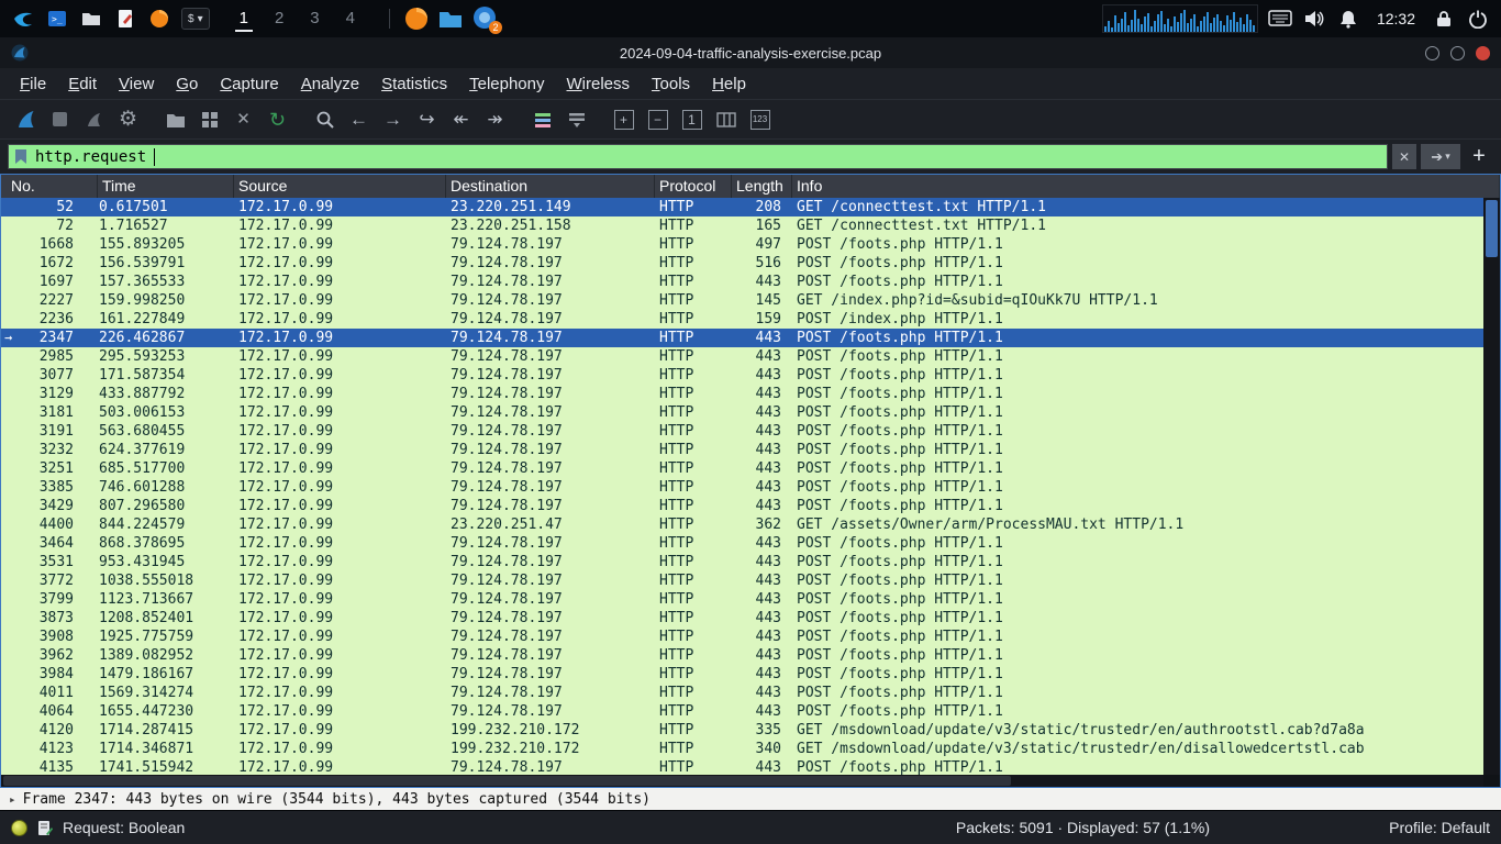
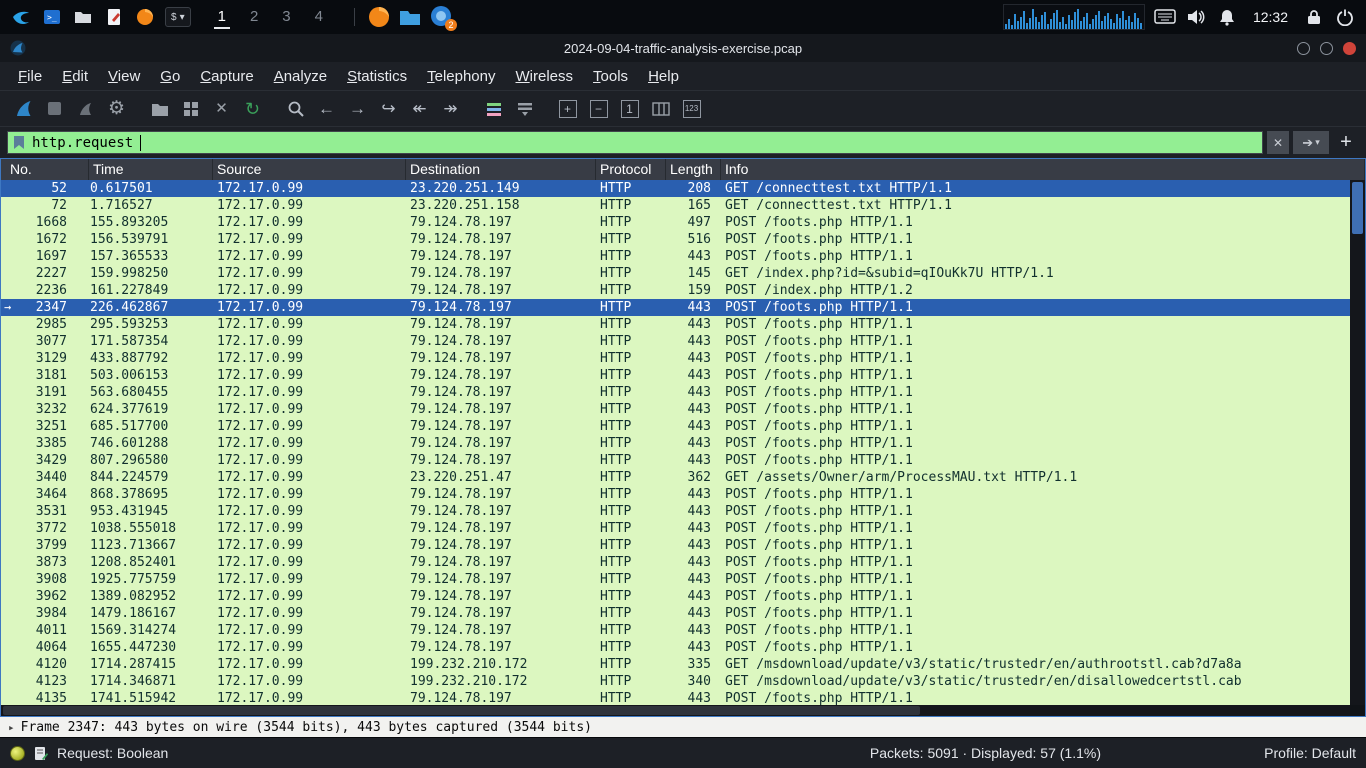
  >_
  $
  ▾
  1
  2
  3
  4
  2
  12:32
  2024-09-04-traffic-analysis-exercise.pcap
  File
  Edit
  View
  Go
  Capture
  Analyze
  Statistics
  Telephony
  Wireless
  Tools
  Help
  ⚙
  ✕
  ↻
  ←
  →
  ↪
  ↞
  ↠
  +
  −
  1
  123
  http.request
  ✕
  ➔
  ▾
  +
  No.
  Time
  Source
  Destination
  Protocol
  Length
  Info
  52
  0.617501
  172.17.0.99
  23.220.251.149
  HTTP
  208
  GET /connecttest.txt HTTP/1.1
  72
  1.716527
  172.17.0.99
  23.220.251.158
  HTTP
  165
  GET /connecttest.txt HTTP/1.1
  1668
  155.893205
  172.17.0.99
  79.124.78.197
  HTTP
  497
  POST /foots.php HTTP/1.1
  1672
  156.539791
  172.17.0.99
  79.124.78.197
  HTTP
  516
  POST /foots.php HTTP/1.1
  1697
  157.365533
  172.17.0.99
  79.124.78.197
  HTTP
  443
  POST /foots.php HTTP/1.1
  2227
  159.998250
  172.17.0.99
  79.124.78.197
  HTTP
  145
  GET /index.php?id=&subid=qIOuKk7U HTTP/1.1
  2236
  161.227849
  172.17.0.99
  79.124.78.197
  HTTP
  159
- POST /index.php HTTP/1.1
+ POST /index.php HTTP/1.2
  2347
  226.462867
  172.17.0.99
  79.124.78.197
  HTTP
  443
  POST /foots.php HTTP/1.1
  →
  2985
  295.593253
  172.17.0.99
  79.124.78.197
  HTTP
  443
  POST /foots.php HTTP/1.1
  3077
  171.587354
  172.17.0.99
  79.124.78.197
  HTTP
  443
  POST /foots.php HTTP/1.1
  3129
  433.887792
  172.17.0.99
  79.124.78.197
  HTTP
  443
  POST /foots.php HTTP/1.1
  3181
  503.006153
  172.17.0.99
  79.124.78.197
  HTTP
  443
  POST /foots.php HTTP/1.1
  3191
  563.680455
  172.17.0.99
  79.124.78.197
  HTTP
  443
  POST /foots.php HTTP/1.1
  3232
  624.377619
  172.17.0.99
  79.124.78.197
  HTTP
  443
  POST /foots.php HTTP/1.1
  3251
  685.517700
  172.17.0.99
  79.124.78.197
  HTTP
  443
  POST /foots.php HTTP/1.1
  3385
  746.601288
  172.17.0.99
  79.124.78.197
  HTTP
  443
  POST /foots.php HTTP/1.1
  3429
  807.296580
  172.17.0.99
  79.124.78.197
  HTTP
  443
  POST /foots.php HTTP/1.1
- 4400
+ 3440
  844.224579
  172.17.0.99
  23.220.251.47
  HTTP
  362
  GET /assets/Owner/arm/ProcessMAU.txt HTTP/1.1
  3464
  868.378695
  172.17.0.99
  79.124.78.197
  HTTP
  443
  POST /foots.php HTTP/1.1
  3531
  953.431945
  172.17.0.99
  79.124.78.197
  HTTP
  443
  POST /foots.php HTTP/1.1
  3772
  1038.555018
  172.17.0.99
  79.124.78.197
  HTTP
  443
  POST /foots.php HTTP/1.1
  3799
  1123.713667
  172.17.0.99
  79.124.78.197
  HTTP
  443
  POST /foots.php HTTP/1.1
  3873
  1208.852401
  172.17.0.99
  79.124.78.197
  HTTP
  443
  POST /foots.php HTTP/1.1
  3908
  1925.775759
  172.17.0.99
  79.124.78.197
  HTTP
  443
  POST /foots.php HTTP/1.1
  3962
  1389.082952
  172.17.0.99
  79.124.78.197
  HTTP
  443
  POST /foots.php HTTP/1.1
  3984
  1479.186167
  172.17.0.99
  79.124.78.197
  HTTP
  443
  POST /foots.php HTTP/1.1
  4011
  1569.314274
  172.17.0.99
  79.124.78.197
  HTTP
  443
  POST /foots.php HTTP/1.1
  4064
  1655.447230
  172.17.0.99
  79.124.78.197
  HTTP
  443
  POST /foots.php HTTP/1.1
  4120
  1714.287415
  172.17.0.99
  199.232.210.172
  HTTP
  335
  GET /msdownload/update/v3/static/trustedr/en/authrootstl.cab?d7a8a
  4123
  1714.346871
  172.17.0.99
  199.232.210.172
  HTTP
  340
  GET /msdownload/update/v3/static/trustedr/en/disallowedcertstl.cab
  4135
  1741.515942
  172.17.0.99
  79.124.78.197
  HTTP
  443
  POST /foots.php HTTP/1.1
  ▸
  Frame 2347: 443 bytes on wire (3544 bits), 443 bytes captured (3544 bits)
  Request: Boolean
  Packets: 5091 · Displayed: 57 (1.1%)
  Profile: Default
